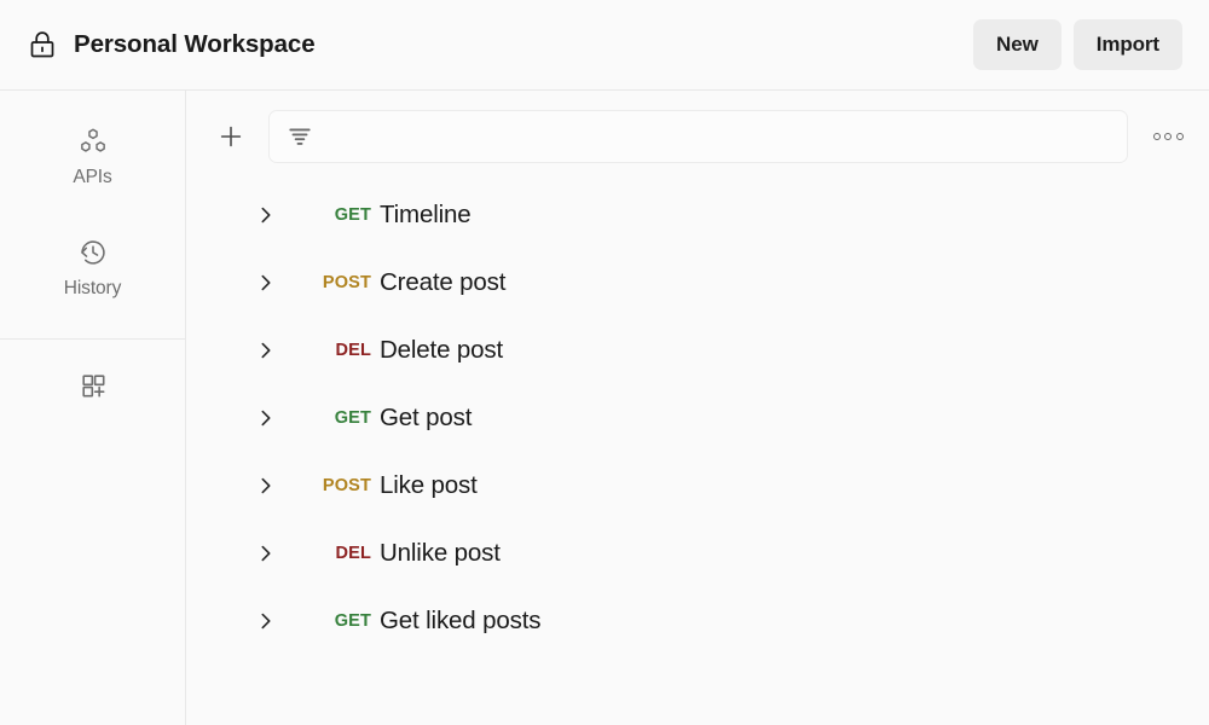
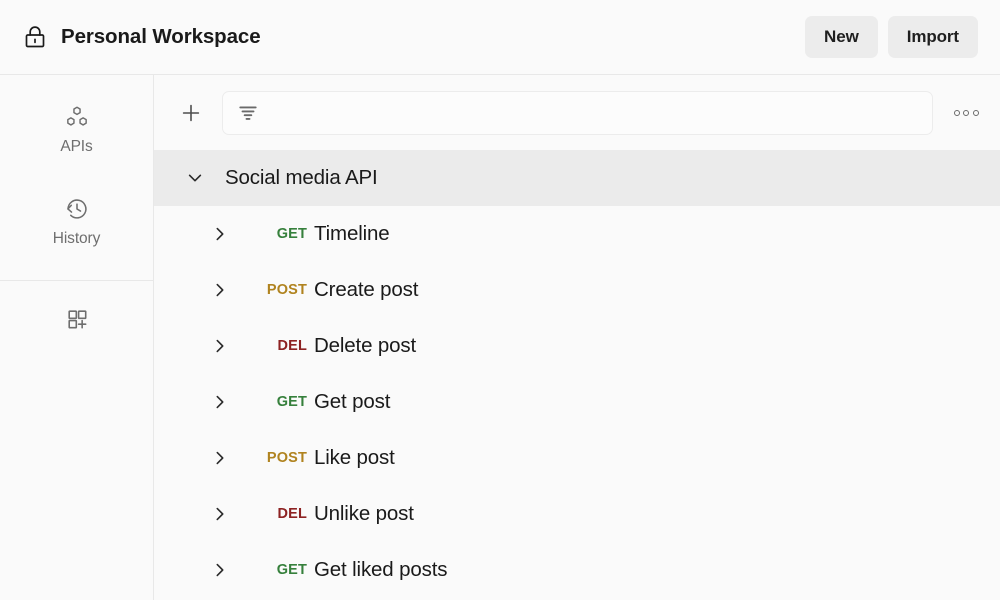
  Personal Workspace
  New
  Import
  APIs
  History
+ Social media API
  GET
  Timeline
  POST
  Create post
  DEL
  Delete post
  GET
  Get post
  POST
  Like post
  DEL
  Unlike post
  GET
  Get liked posts
